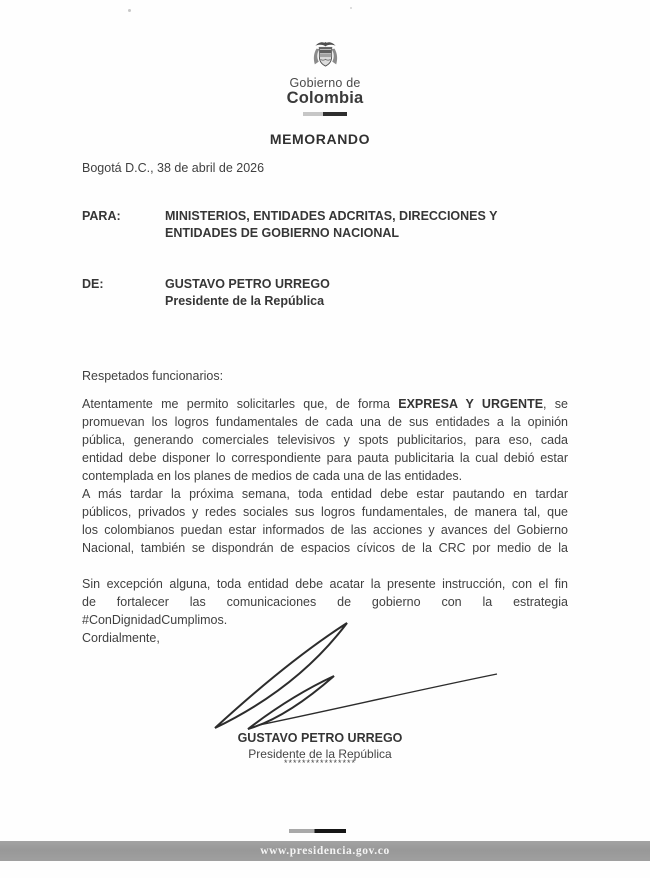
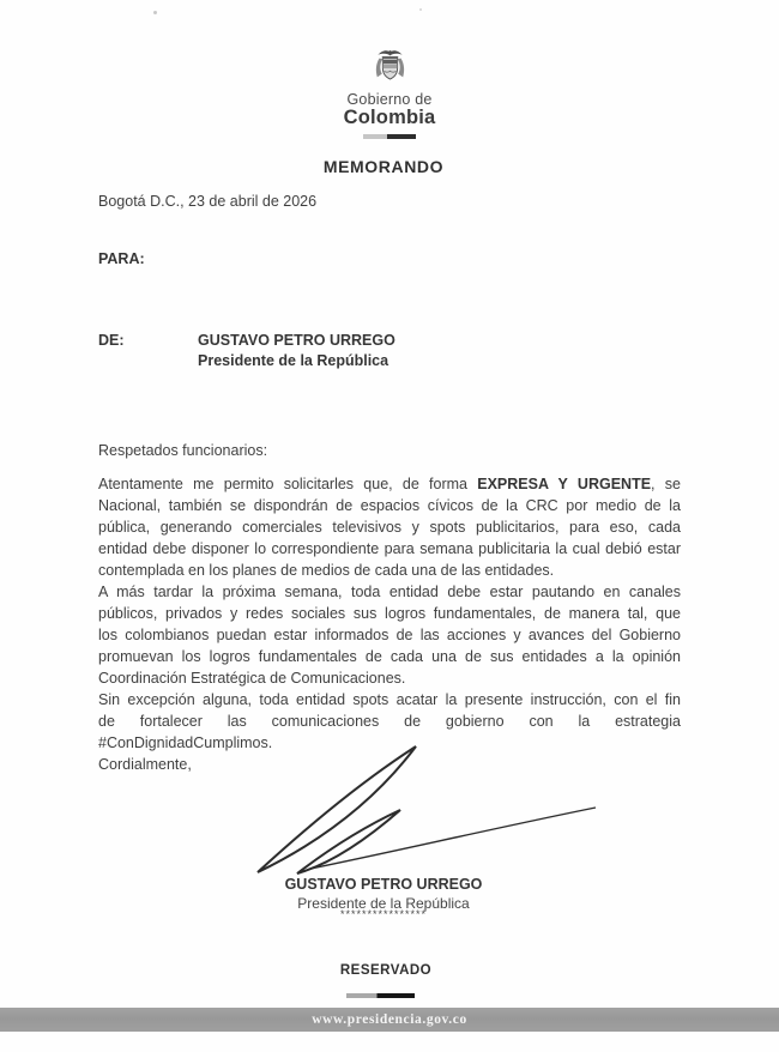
  Gobierno de
  Colombia
  MEMORANDO
- Bogotá D.C., 38 de abril de 2026
+ Bogotá D.C., 23 de abril de 2026
  PARA:
- MINISTERIOS, ENTIDADES ADCRITAS, DIRECCIONES Y
- ENTIDADES DE GOBIERNO NACIONAL
  DE:
  GUSTAVO PETRO URREGO
  Presidente de la República
  Respetados funcionarios:
  Atentamente me permito solicitarles que, de forma EXPRESA Y URGENTE, se
- promuevan los logros fundamentales de cada una de sus entidades a la opinión
+ Nacional, también se dispondrán de espacios cívicos de la CRC por medio de la
  pública, generando comerciales televisivos y spots publicitarios, para eso, cada
- entidad debe disponer lo correspondiente para pauta publicitaria la cual debió estar
+ entidad debe disponer lo correspondiente para semana publicitaria la cual debió estar
  contemplada en los planes de medios de cada una de las entidades.
- A más tardar la próxima semana, toda entidad debe estar pautando en tardar
+ A más tardar la próxima semana, toda entidad debe estar pautando en canales
  públicos, privados y redes sociales sus logros fundamentales, de manera tal, que
  los colombianos puedan estar informados de las acciones y avances del Gobierno
- Nacional, también se dispondrán de espacios cívicos de la CRC por medio de la
+ promuevan los logros fundamentales de cada una de sus entidades a la opinión
+ Coordinación Estratégica de Comunicaciones.
- Sin excepción alguna, toda entidad debe acatar la presente instrucción, con el fin
+ Sin excepción alguna, toda entidad spots acatar la presente instrucción, con el fin
  de fortalecer las comunicaciones de gobierno con la estrategia
  #ConDignidadCumplimos.
  Cordialmente,
  GUSTAVO PETRO URREGO
  Presidente de la República
  ****************
+ RESERVADO
  www.presidencia.gov.co
